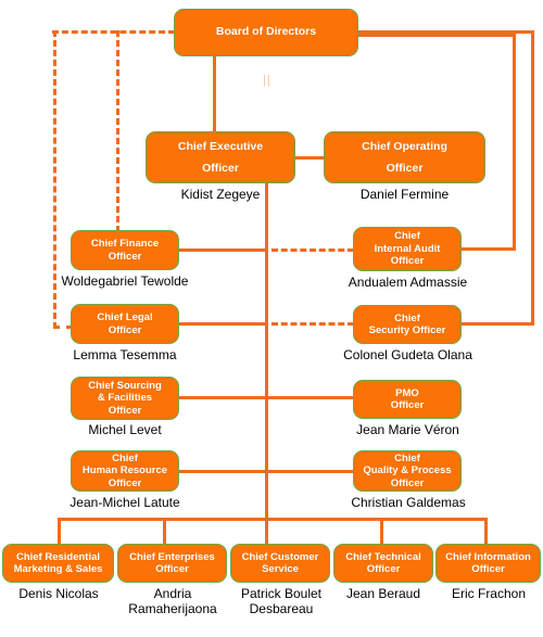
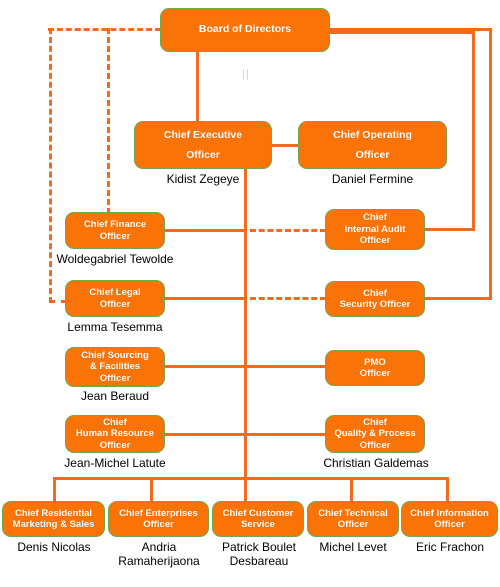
  ||
  Board of Directors
  Chief Executive
  Officer
  Kidist Zegeye
  Chief Operating
  Officer
  Daniel Fermine
  Chief Finance
  Officer
  Woldegabriel Tewolde
  Chief
  Internal Audit
  Officer
- Andualem Admassie
  Chief Legal
  Officer
  Lemma Tesemma
  Chief
  Security Officer
- Colonel Gudeta Olana
  Chief Sourcing
  & Facilities
  Officer
- Michel Levet
+ Jean Beraud
  PMO
  Officer
- Jean Marie Véron
  Chief
  Human Resource
  Officer
  Jean-Michel Latute
  Chief
  Quality & Process
  Officer
  Christian Galdemas
  Chief Residential
  Marketing & Sales
  Denis Nicolas
  Chief Enterprises
  Officer
  Andria
  Ramaherijaona
  Chief Customer
  Service
  Patrick Boulet
  Desbareau
  Chief Technical
  Officer
- Jean Beraud
+ Michel Levet
  Chief Information
  Officer
  Eric Frachon
